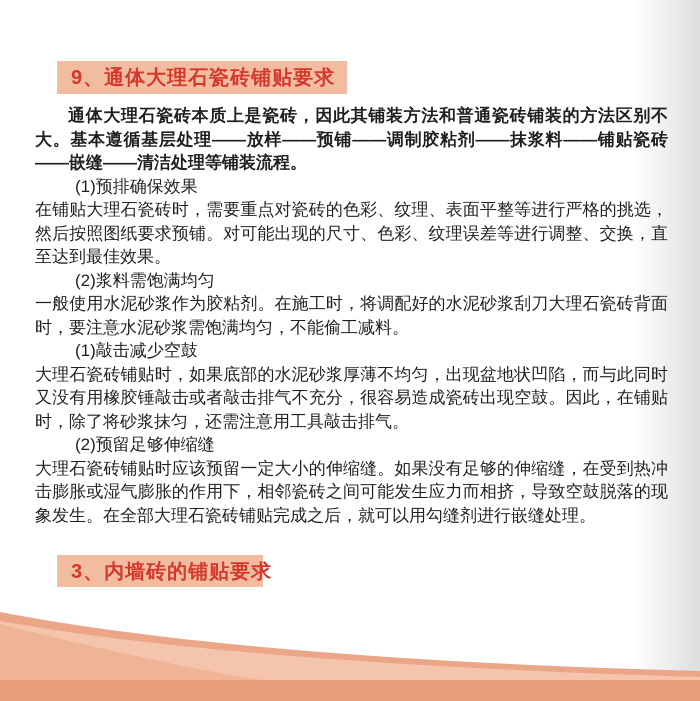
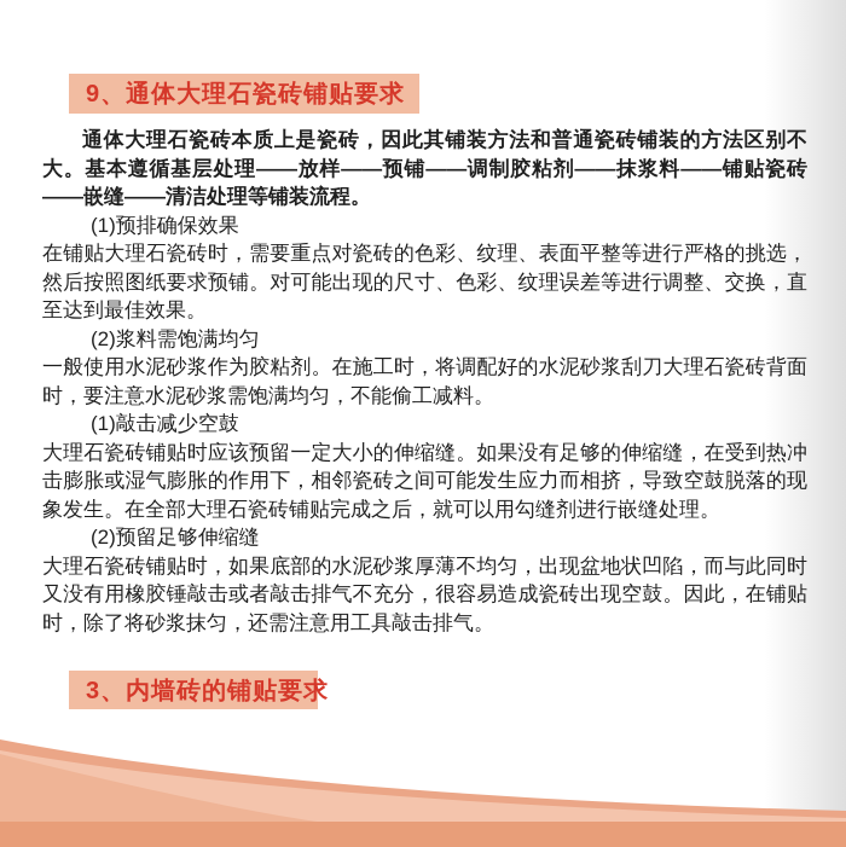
  9、通体大理石瓷砖铺贴要求
  通体大理石瓷砖本质上是瓷砖，因此其铺装方法和普通瓷砖铺装的方法区别不大。基本遵循基层处理——放样——预铺——调制胶粘剂——抹浆料——铺贴瓷砖——嵌缝——清洁处理等铺装流程。
  (1)预排确保效果
  在铺贴大理石瓷砖时，需要重点对瓷砖的色彩、纹理、表面平整等进行严格的挑选，然后按照图纸要求预铺。对可能出现的尺寸、色彩、纹理误差等进行调整、交换，直至达到最佳效果。
  (2)浆料需饱满均匀
  一般使用水泥砂浆作为胶粘剂。在施工时，将调配好的水泥砂浆刮刀大理石瓷砖背面时，要注意水泥砂浆需饱满均匀，不能偷工减料。
  (1)敲击减少空鼓
- 大理石瓷砖铺贴时，如果底部的水泥砂浆厚薄不均匀，出现盆地状凹陷，而与此同时又没有用橡胶锤敲击或者敲击排气不充分，很容易造成瓷砖出现空鼓。因此，在铺贴时，除了将砂浆抹匀，还需注意用工具敲击排气。
+ 大理石瓷砖铺贴时应该预留一定大小的伸缩缝。如果没有足够的伸缩缝，在受到热冲击膨胀或湿气膨胀的作用下，相邻瓷砖之间可能发生应力而相挤，导致空鼓脱落的现象发生。在全部大理石瓷砖铺贴完成之后，就可以用勾缝剂进行嵌缝处理。
  (2)预留足够伸缩缝
- 大理石瓷砖铺贴时应该预留一定大小的伸缩缝。如果没有足够的伸缩缝，在受到热冲击膨胀或湿气膨胀的作用下，相邻瓷砖之间可能发生应力而相挤，导致空鼓脱落的现象发生。在全部大理石瓷砖铺贴完成之后，就可以用勾缝剂进行嵌缝处理。
+ 大理石瓷砖铺贴时，如果底部的水泥砂浆厚薄不均匀，出现盆地状凹陷，而与此同时又没有用橡胶锤敲击或者敲击排气不充分，很容易造成瓷砖出现空鼓。因此，在铺贴时，除了将砂浆抹匀，还需注意用工具敲击排气。
  3、内墙砖的铺贴要求
